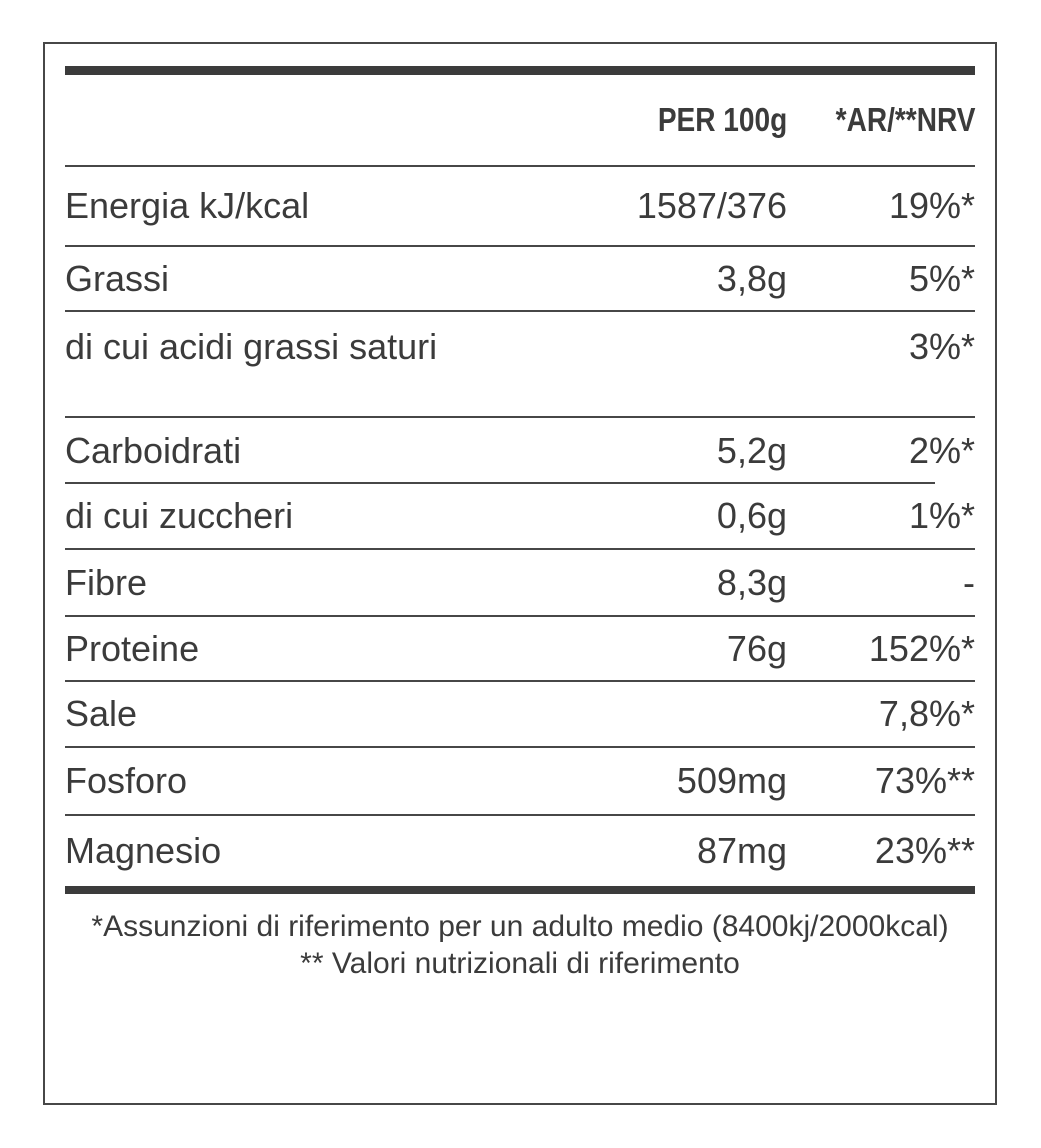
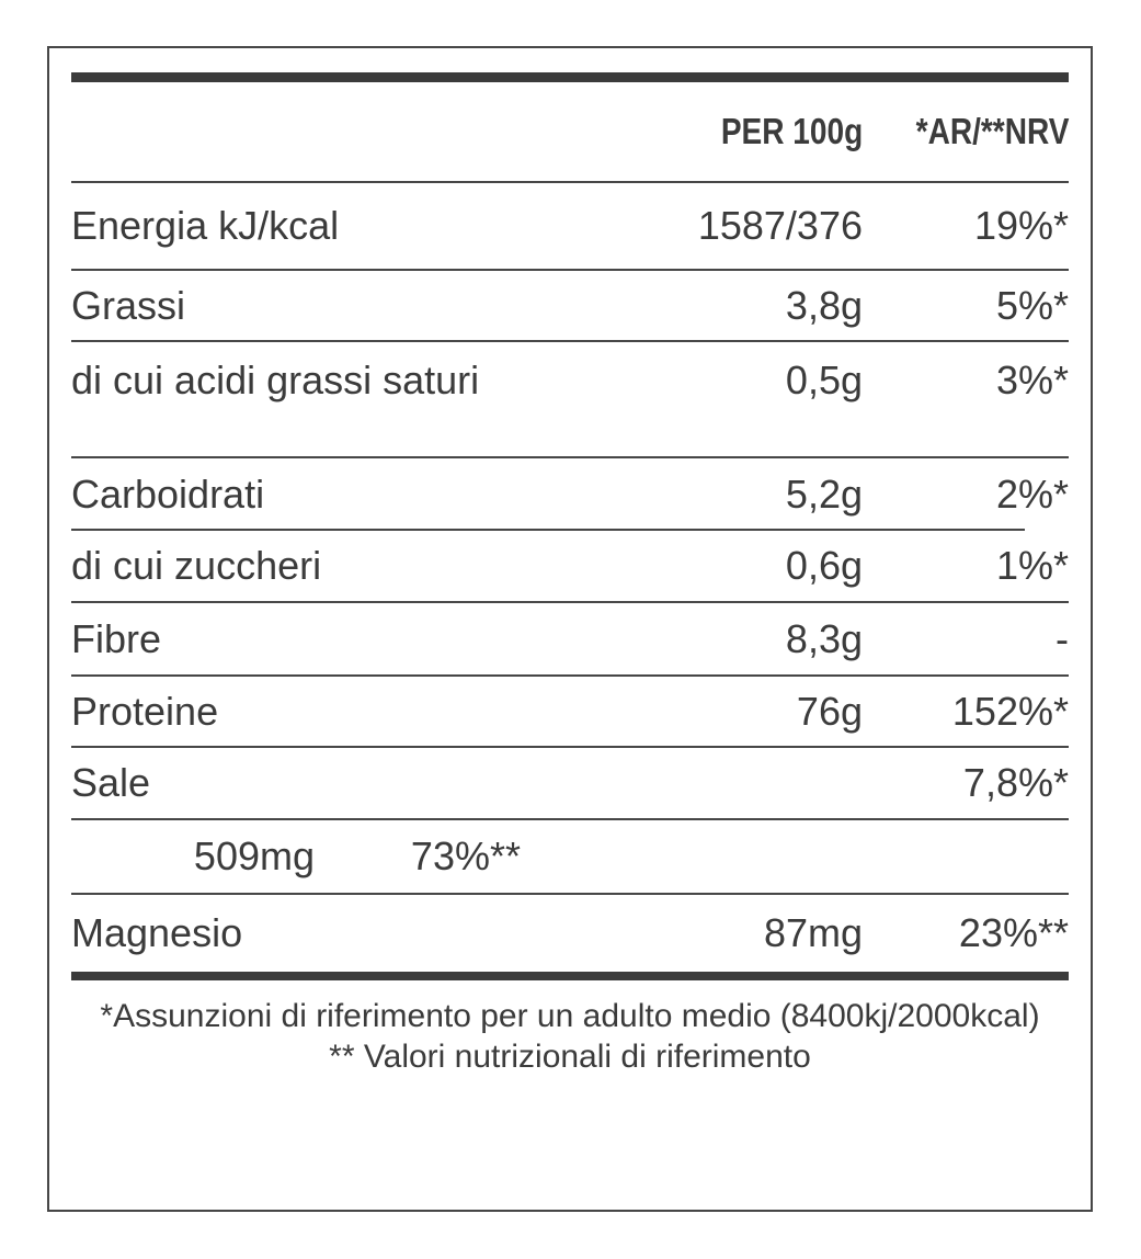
  PER 100g
  *AR/**NRV
  Energia kJ/kcal
  1587/376
  19%*
  Grassi
  3,8g
  5%*
  di cui acidi grassi saturi
+ 0,5g
  3%*
  Carboidrati
  5,2g
  2%*
  di cui zuccheri
  0,6g
  1%*
  Fibre
  8,3g
  -
  Proteine
  76g
  152%*
  Sale
  7,8%*
- Fosforo
  509mg
  73%**
  Magnesio
  87mg
  23%**
  *Assunzioni di riferimento per un adulto medio (8400kj/2000kcal)
  ** Valori nutrizionali di riferimento
